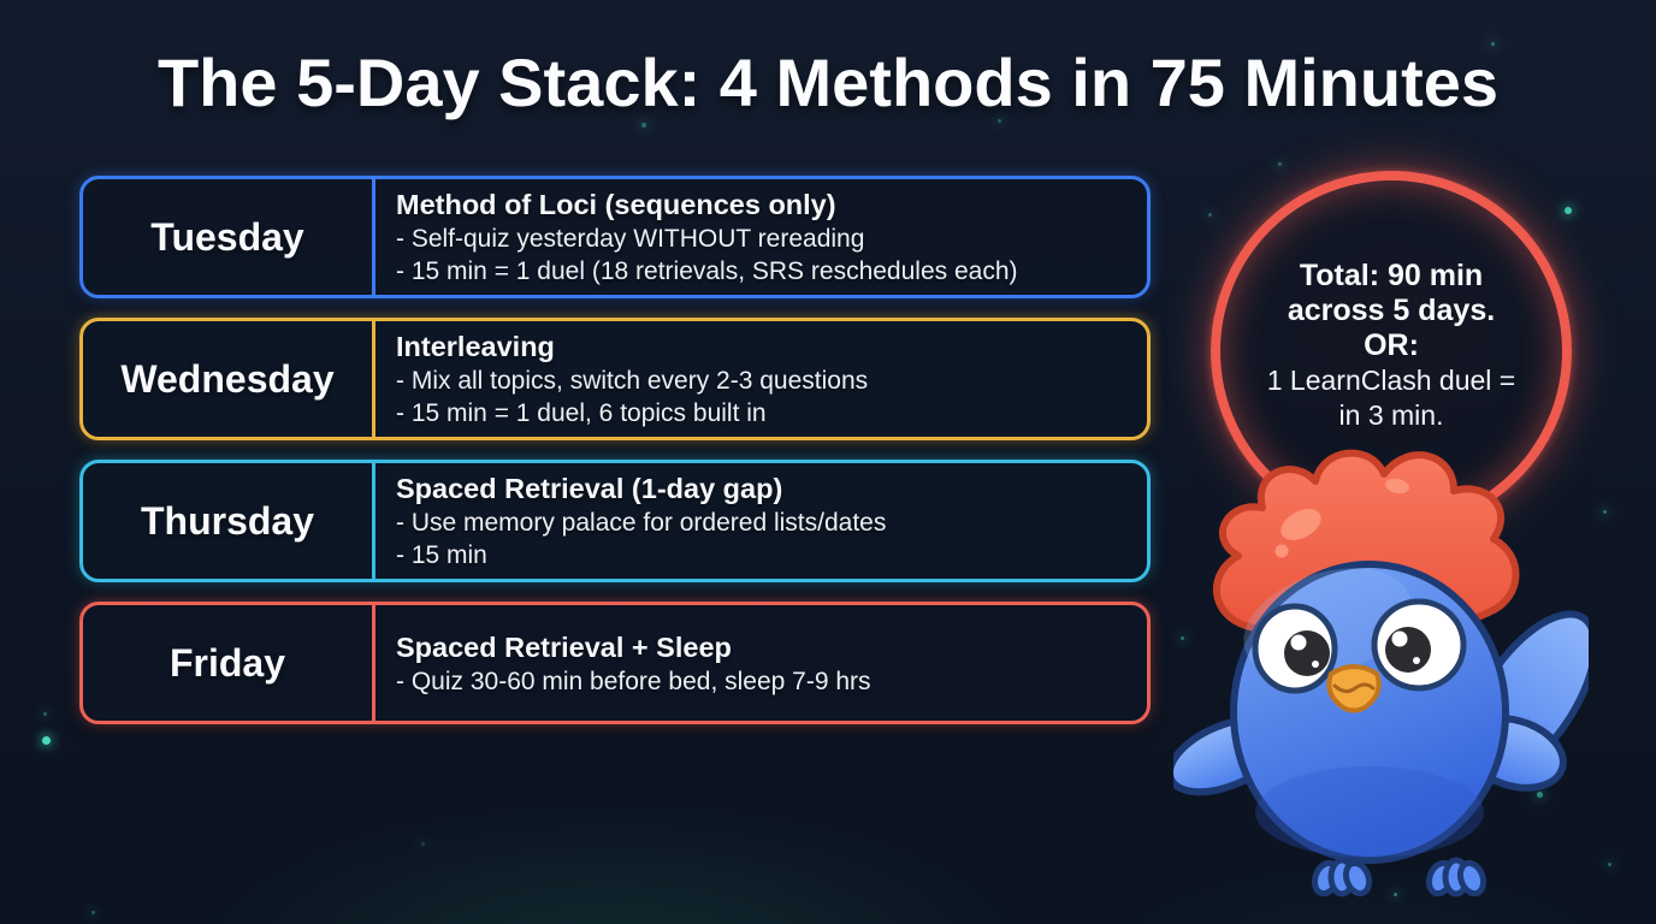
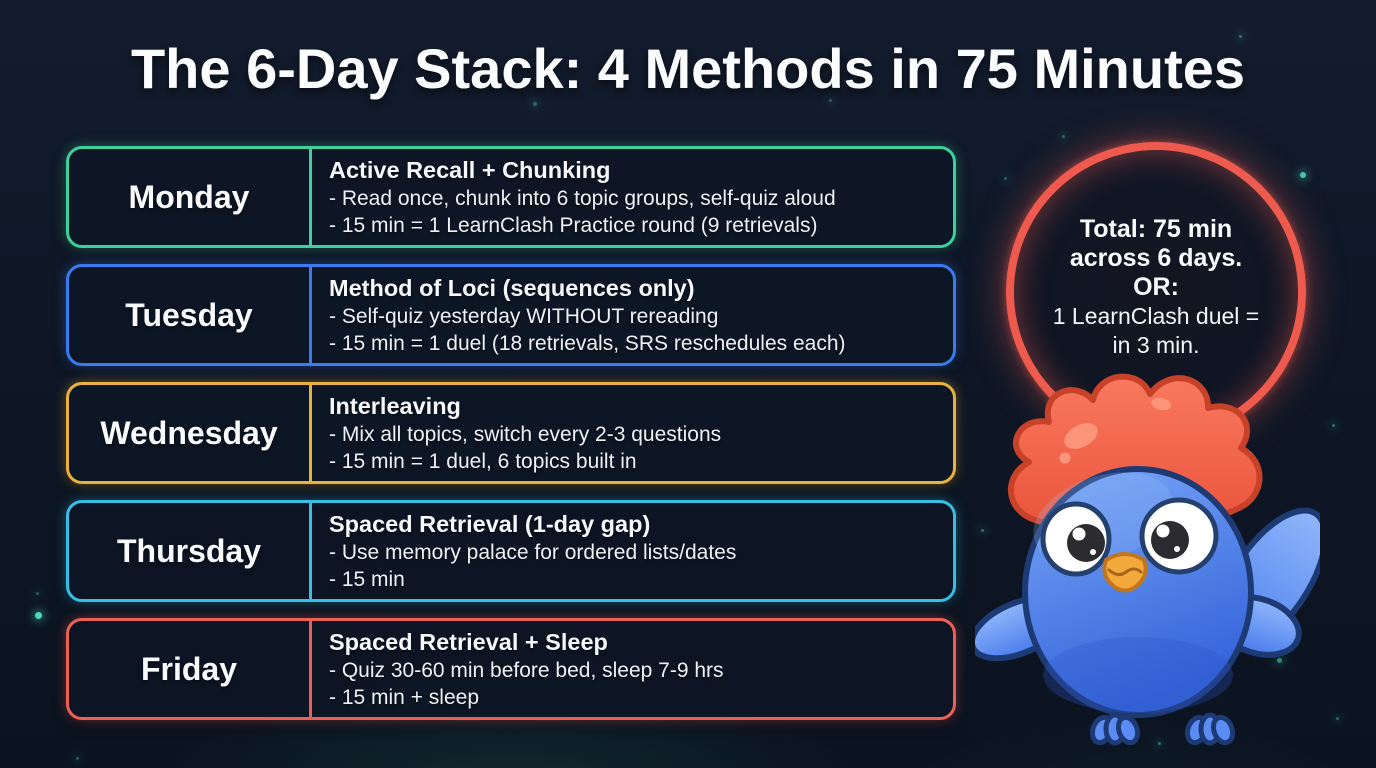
- The 5-Day Stack: 4 Methods in 75 Minutes
+ The 6-Day Stack: 4 Methods in 75 Minutes
- Total: 90 min
+ Total: 75 min
- across 5 days.
+ across 6 days.
  OR:
  1 LearnClash duel =
  in 3 min.
+ Monday
+ Active Recall + Chunking
+ - Read once, chunk into 6 topic groups, self-quiz aloud
+ - 15 min = 1 LearnClash Practice round (9 retrievals)
  Tuesday
  Method of Loci (sequences only)
  - Self-quiz yesterday WITHOUT rereading
  - 15 min = 1 duel (18 retrievals, SRS reschedules each)
  Wednesday
  Interleaving
  - Mix all topics, switch every 2-3 questions
  - 15 min = 1 duel, 6 topics built in
  Thursday
  Spaced Retrieval (1-day gap)
  - Use memory palace for ordered lists/dates
  - 15 min
  Friday
  Spaced Retrieval + Sleep
  - Quiz 30-60 min before bed, sleep 7-9 hrs
+ - 15 min + sleep
